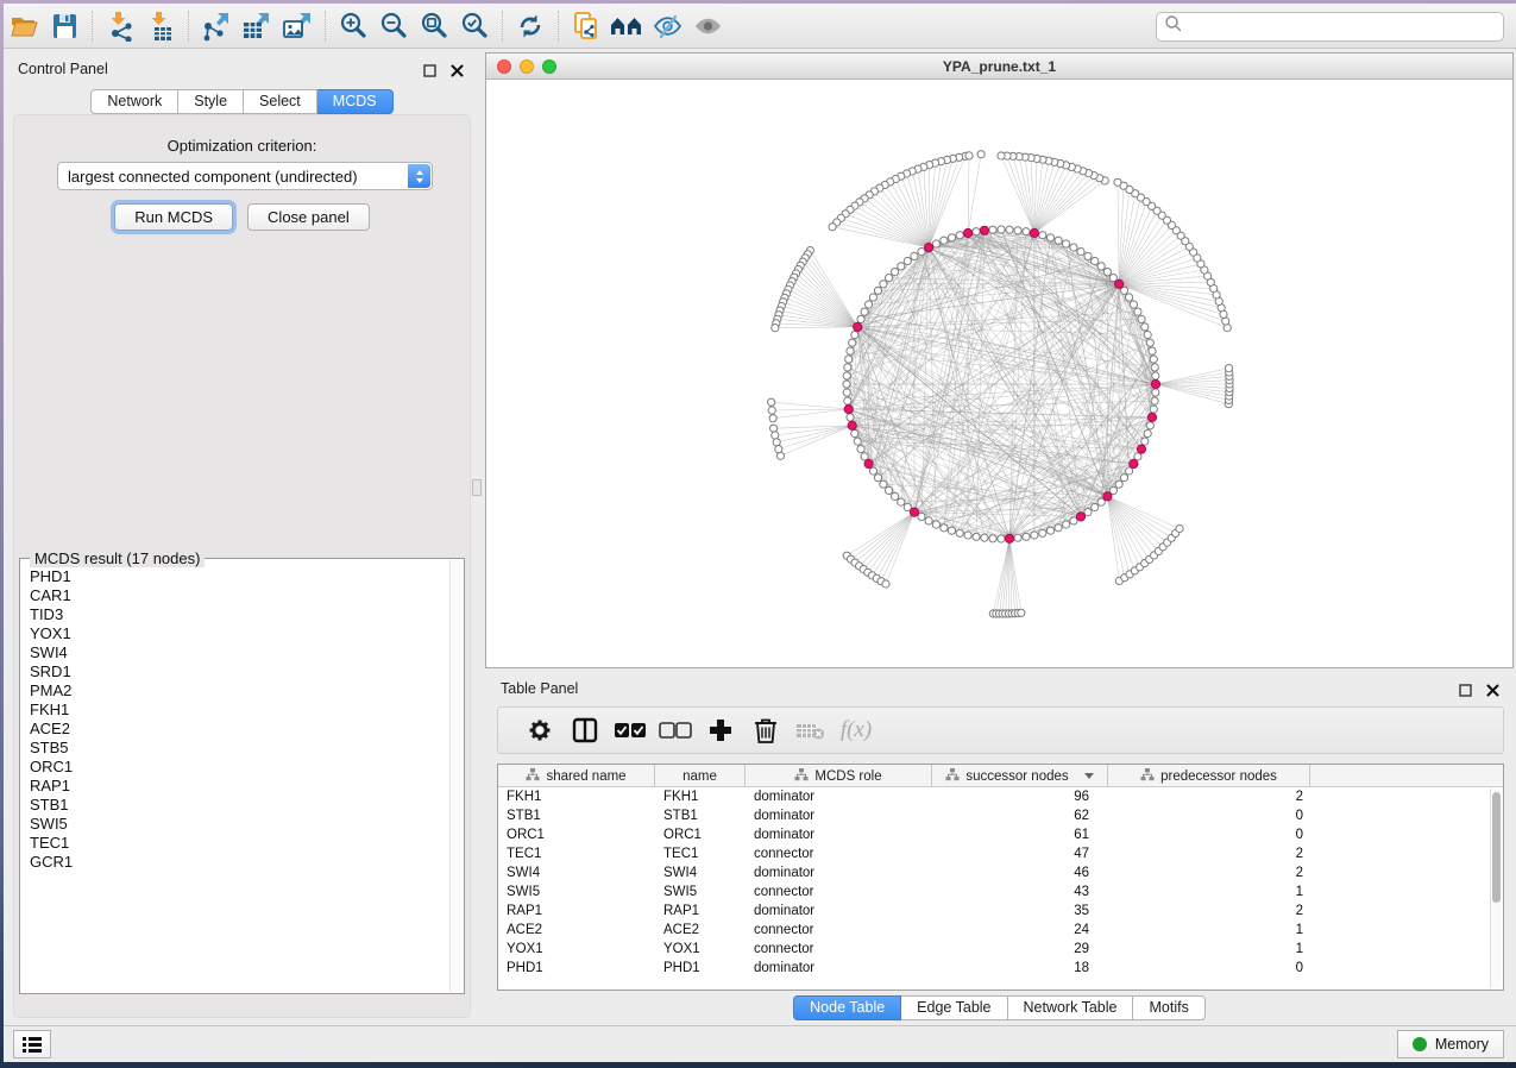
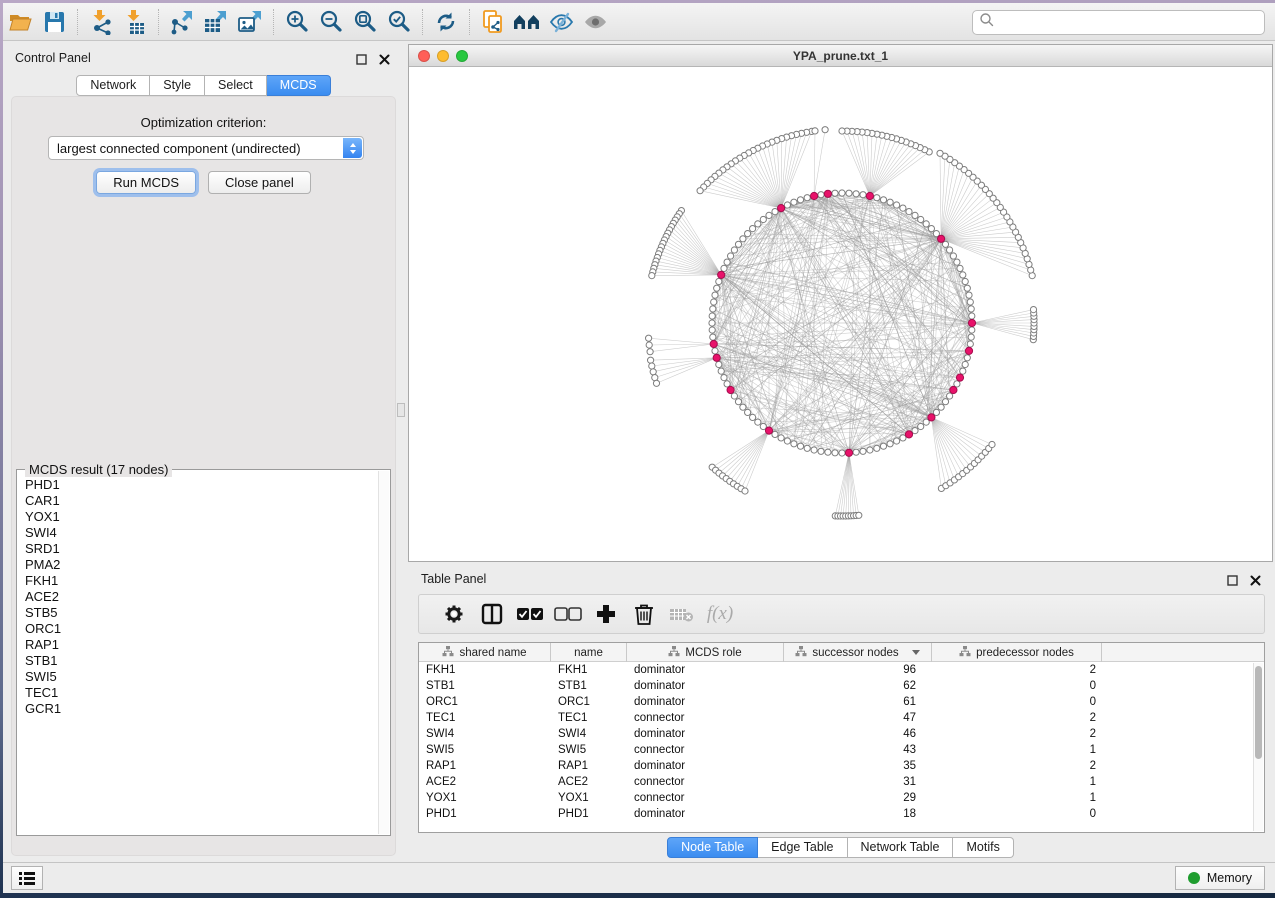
  Control Panel
  Network
  Style
  Select
  MCDS
  Optimization criterion:
  largest connected component (undirected)
  Run MCDS
  Close panel
  MCDS result (17 nodes)
  PHD1
  CAR1
- TID3
  YOX1
  SWI4
  SRD1
  PMA2
  FKH1
  ACE2
  STB5
  ORC1
  RAP1
  STB1
  SWI5
  TEC1
  GCR1
  YPA_prune.txt_1
  Table Panel
  f(x)
  shared name
  name
  MCDS role
  successor nodes
  predecessor nodes
  FKH1
  FKH1
  dominator
  96
  2
  STB1
  STB1
  dominator
  62
  0
  ORC1
  ORC1
  dominator
  61
  0
  TEC1
  TEC1
  connector
  47
  2
  SWI4
  SWI4
  dominator
  46
  2
  SWI5
  SWI5
  connector
  43
  1
  RAP1
  RAP1
  dominator
  35
  2
  ACE2
  ACE2
  connector
- 24
+ 31
  1
  YOX1
  YOX1
  connector
  29
  1
  PHD1
  PHD1
  dominator
  18
  0
  Node Table
  Edge Table
  Network Table
  Motifs
  Memory
